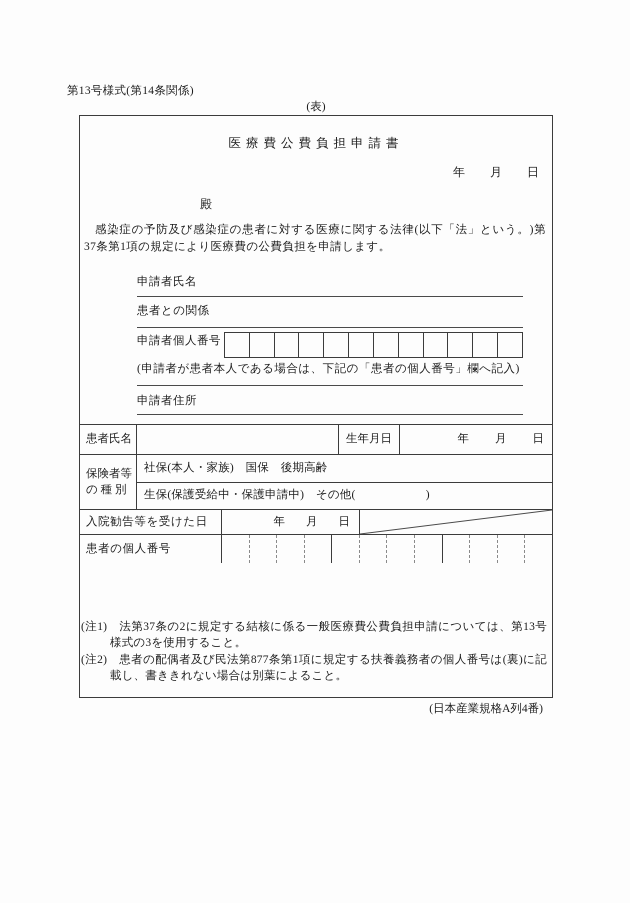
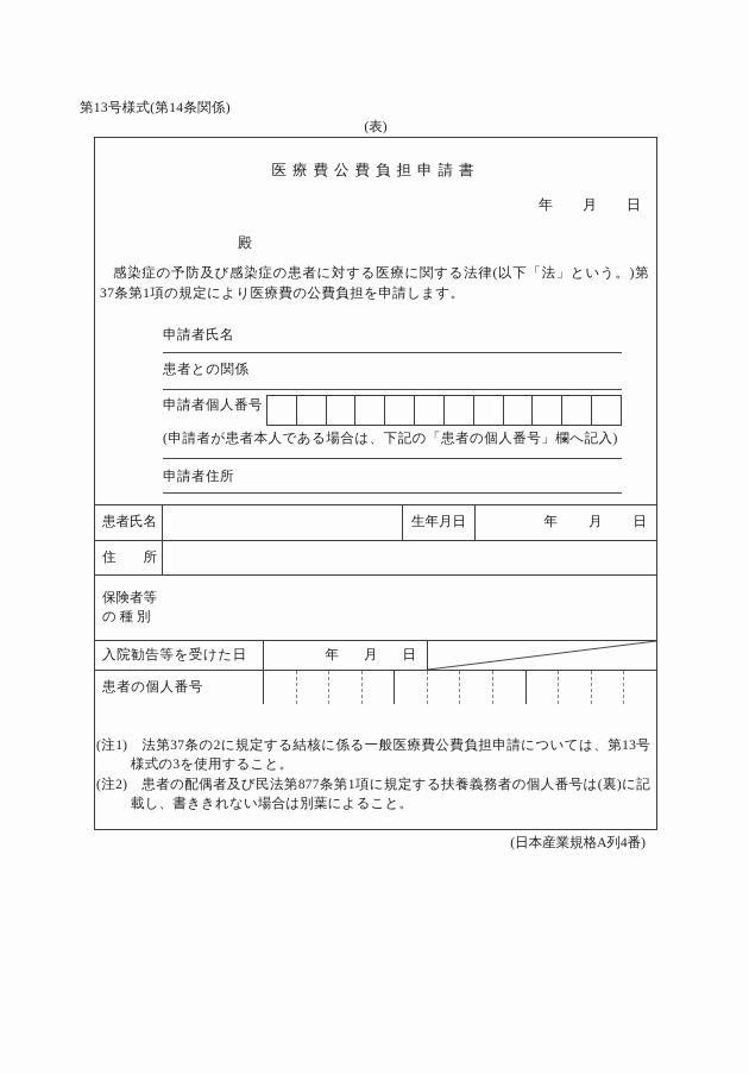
  第13号様式(第14条関係)
  (表)
  医療費公費負担申請書
  年
  月
  日
  殿
  感染症の予防及び感染症の患者に対する医療に関する法律(以下「法」という。)第37条第1項の規定により医療費の公費負担を申請します。
  申請者氏名
  患者との関係
  申請者個人番号
  (申請者が患者本人である場合は、下記の「患者の個人番号」欄へ記入)
  申請者住所
  患者氏名
  生年月日
  年
  月
  日
+ 住 所
  保険者等
  の 種 別
- 社保(本人・家族) 国保 後期高齢
- 生保(保護受給中・保護申請中) その他( )
  入院勧告等を受けた日
  年
  月
  日
  患者の個人番号
  (注1) 法第37条の2に規定する結核に係る一般医療費公費負担申請については、第13号様式の3を使用すること。
  (注2) 患者の配偶者及び民法第877条第1項に規定する扶養義務者の個人番号は(裏)に記載し、書ききれない場合は別葉によること。
  (日本産業規格A列4番)
